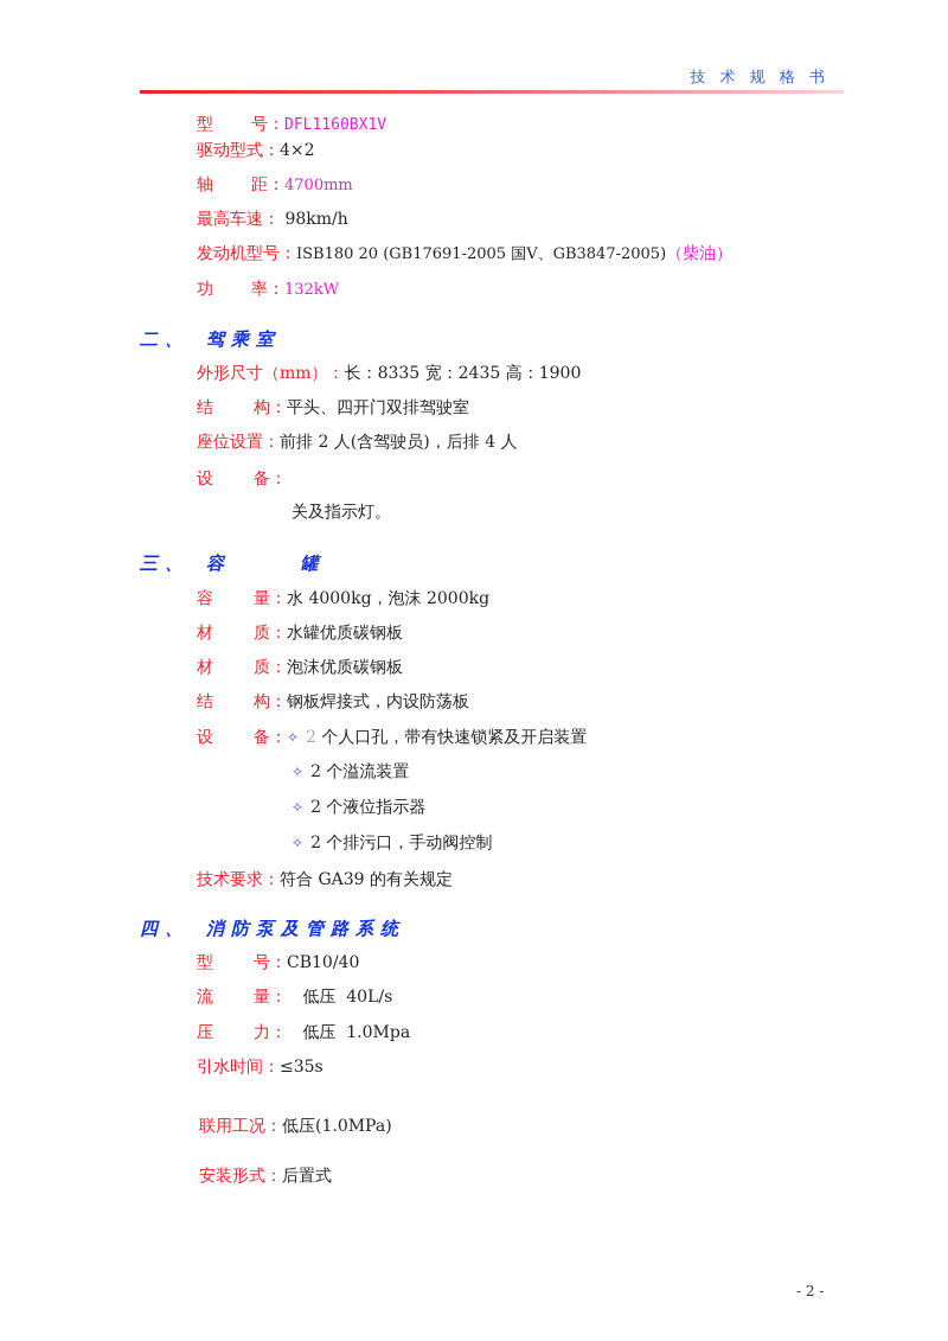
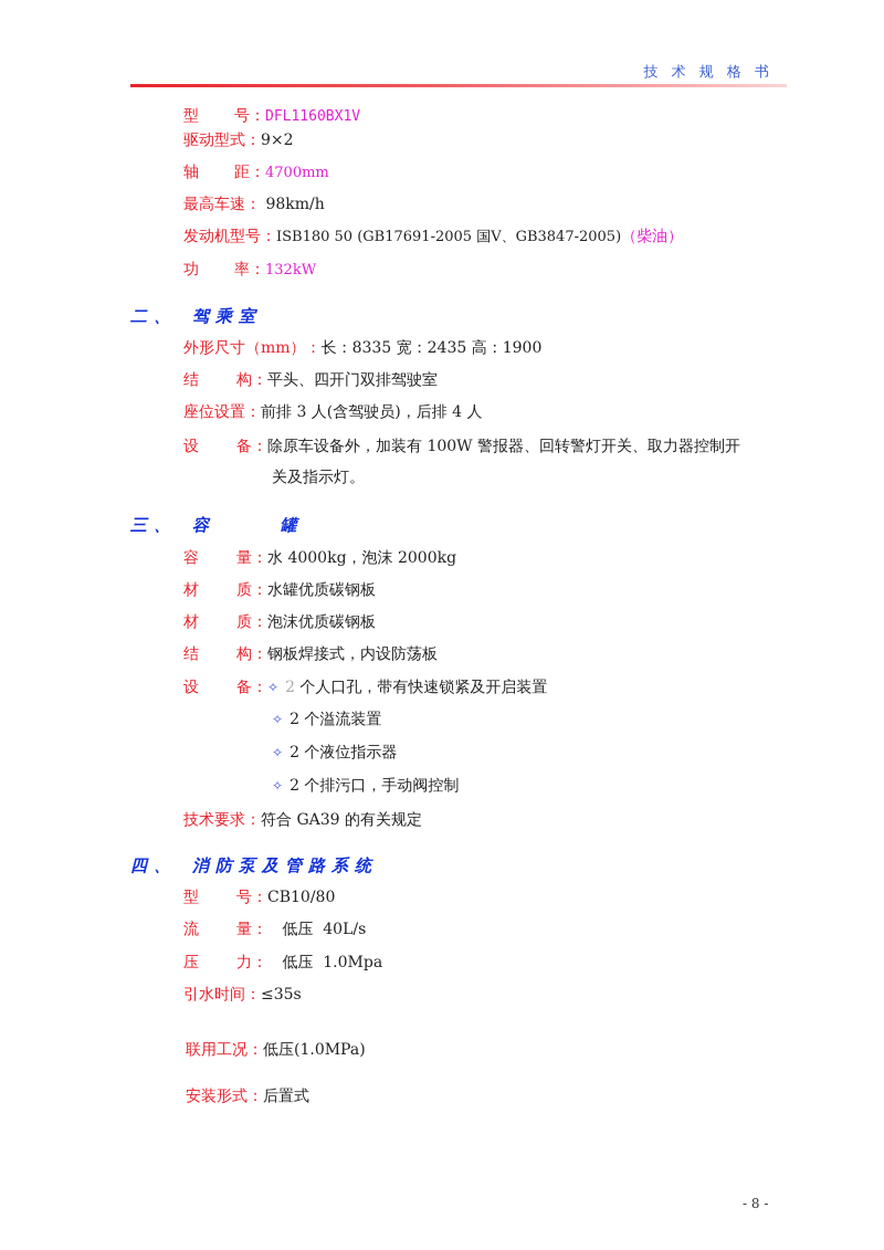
  技 术 规 格 书
  型
  号：
  DFL1160BX1V
- 驱动型式：4×2
+ 驱动型式：9×2
  轴
  距：
  4700mm
  最高车速： 98km/h
- 发动机型号：ISB180 20 (GB17691-2005 国Ⅴ、GB3847-2005)（柴油）
+ 发动机型号：ISB180 50 (GB17691-2005 国Ⅴ、GB3847-2005)（柴油）
  功
  率：
  132kW
  二、 驾乘室
  外形尺寸（mm）：长：8335 宽：2435 高：1900
  结
  构：
  平头、四开门双排驾驶室
- 座位设置：前排 2 人(含驾驶员)，后排 4 人
+ 座位设置：前排 3 人(含驾驶员)，后排 4 人
  设
  备：
+ 除原车设备外，加装有 100W 警报器、回转警灯开关、取力器控制开
  关及指示灯。
  三、 容 罐
  容
  量：
  水 4000kg，泡沫 2000kg
  材
  质：
  水罐优质碳钢板
  材
  质：
  泡沫优质碳钢板
  结
  构：
  钢板焊接式，内设防荡板
  设
  备：
  ✧ 2 个人口孔，带有快速锁紧及开启装置
  ✧ 2 个溢流装置
  ✧ 2 个液位指示器
  ✧ 2 个排污口，手动阀控制
  技术要求：符合 GA39 的有关规定
  四、 消防泵及管路系统
  型
  号：
- CB10/40
+ CB10/80
  流
  量：
  低压 40L/s
  压
  力：
  低压 1.0Mpa
  引水时间：≤35s
  联用工况：低压(1.0MPa)
  安装形式：后置式
- - 2 -
+ - 8 -
